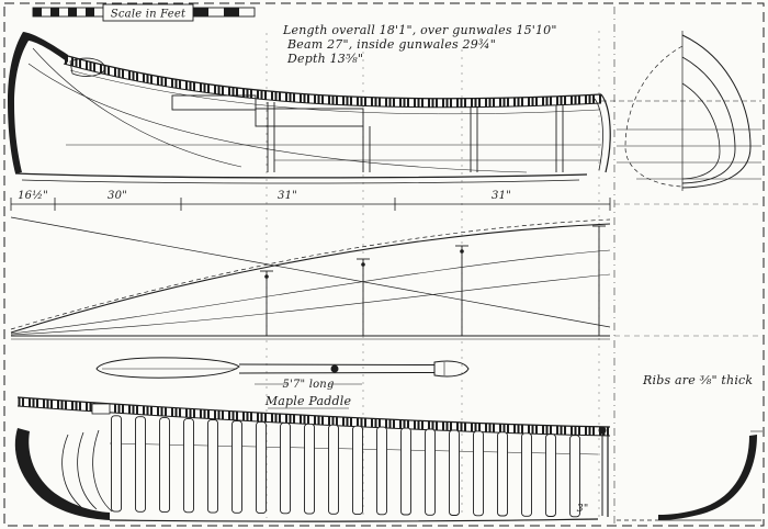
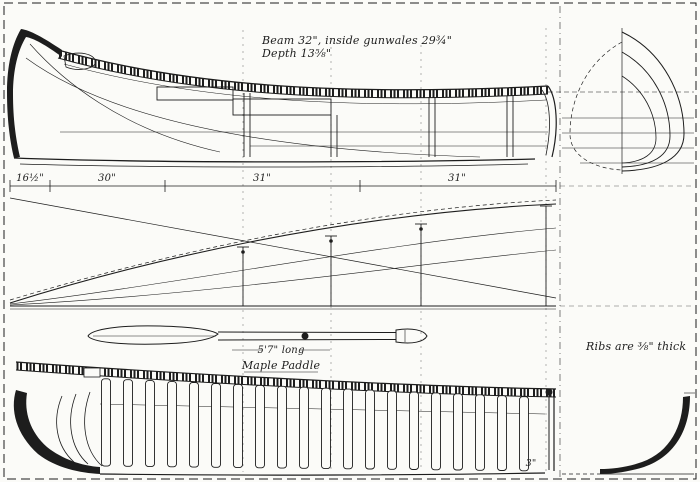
- Scale in Feet
- Length overall 18'1", over gunwales 15'10"
- Beam 27", inside gunwales 29¾"
+ Beam 32", inside gunwales 29¾"
  Depth 13⅝"
  16½"
  30"
  31"
  31"
  5'7" long
  Maple Paddle
  3"
  Ribs are ⅜" thick
